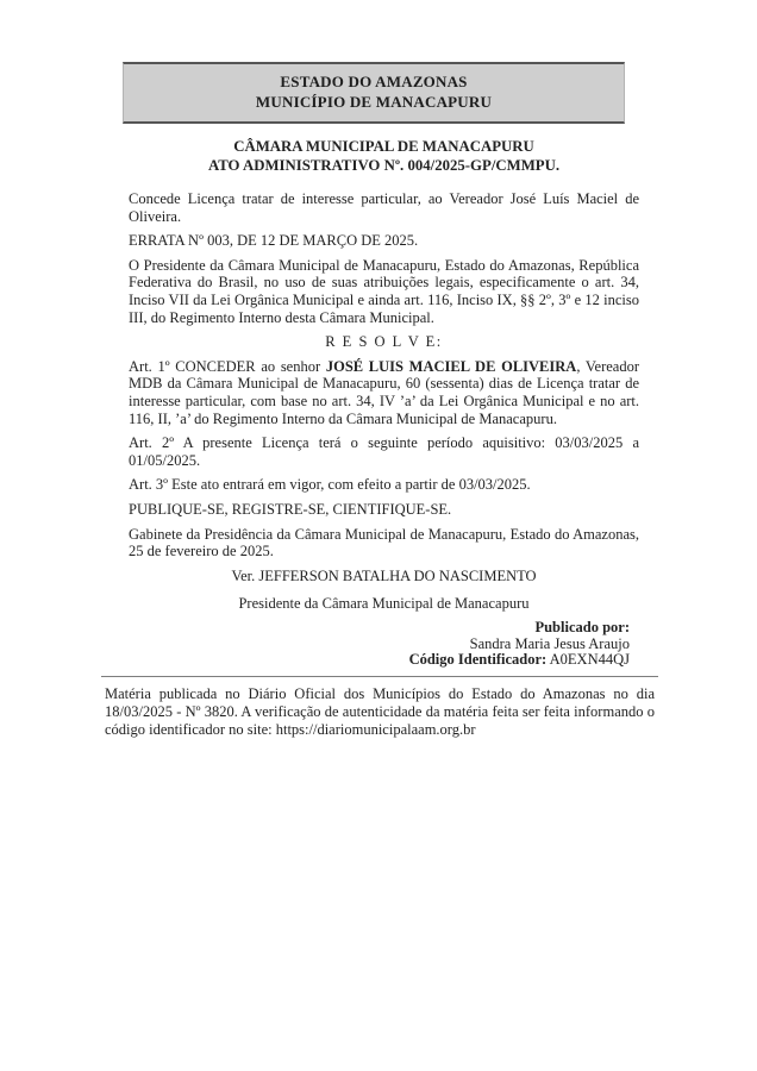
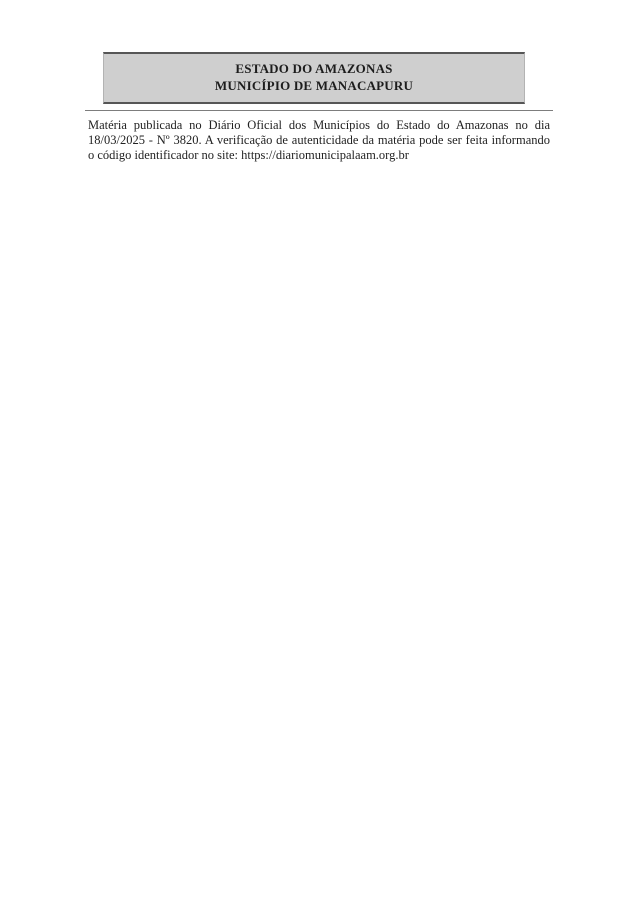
  ESTADO DO AMAZONAS
  MUNICÍPIO DE MANACAPURU
- CÂMARA MUNICIPAL DE MANACAPURU
- ATO ADMINISTRATIVO Nº. 004/2025-GP/CMMPU.
- Concede Licença tratar de interesse particular, ao Vereador José Luís Maciel de Oliveira.
- ERRATA Nº 003, DE 12 DE MARÇO DE 2025.
- O Presidente da Câmara Municipal de Manacapuru, Estado do Amazonas, República Federativa do Brasil, no uso de suas atribuições legais, especificamente o art. 34, Inciso VII da Lei Orgânica Municipal e ainda art. 116, Inciso IX, §§ 2º, 3º e 12 inciso III, do Regimento Interno desta Câmara Municipal.
- R E S O L V E:
- Art. 1º CONCEDER ao senhor JOSÉ LUIS MACIEL DE OLIVEIRA, Vereador MDB da Câmara Municipal de Manacapuru, 60 (sessenta) dias de Licença tratar de interesse particular, com base no art. 34, IV ’a’ da Lei Orgânica Municipal e no art. 116, II, ’a’ do Regimento Interno da Câmara Municipal de Manacapuru.
- Art. 2º A presente Licença terá o seguinte período aquisitivo: 03/03/2025 a 01/05/2025.
- Art. 3º Este ato entrará em vigor, com efeito a partir de 03/03/2025.
- PUBLIQUE-SE, REGISTRE-SE, CIENTIFIQUE-SE.
- Gabinete da Presidência da Câmara Municipal de Manacapuru, Estado do Amazonas, 25 de fevereiro de 2025.
- Ver. JEFFERSON BATALHA DO NASCIMENTO
- Presidente da Câmara Municipal de Manacapuru
- Publicado por:
- Sandra Maria Jesus Araujo
- Código Identificador: A0EXN44QJ
- Matéria publicada no Diário Oficial dos Municípios do Estado do Amazonas no dia 18/03/2025 - Nº 3820. A verificação de autenticidade da matéria feita ser feita informando o código identificador no site: https://diariomunicipalaam.org.br
+ Matéria publicada no Diário Oficial dos Municípios do Estado do Amazonas no dia 18/03/2025 - Nº 3820. A verificação de autenticidade da matéria pode ser feita informando o código identificador no site: https://diariomunicipalaam.org.br
